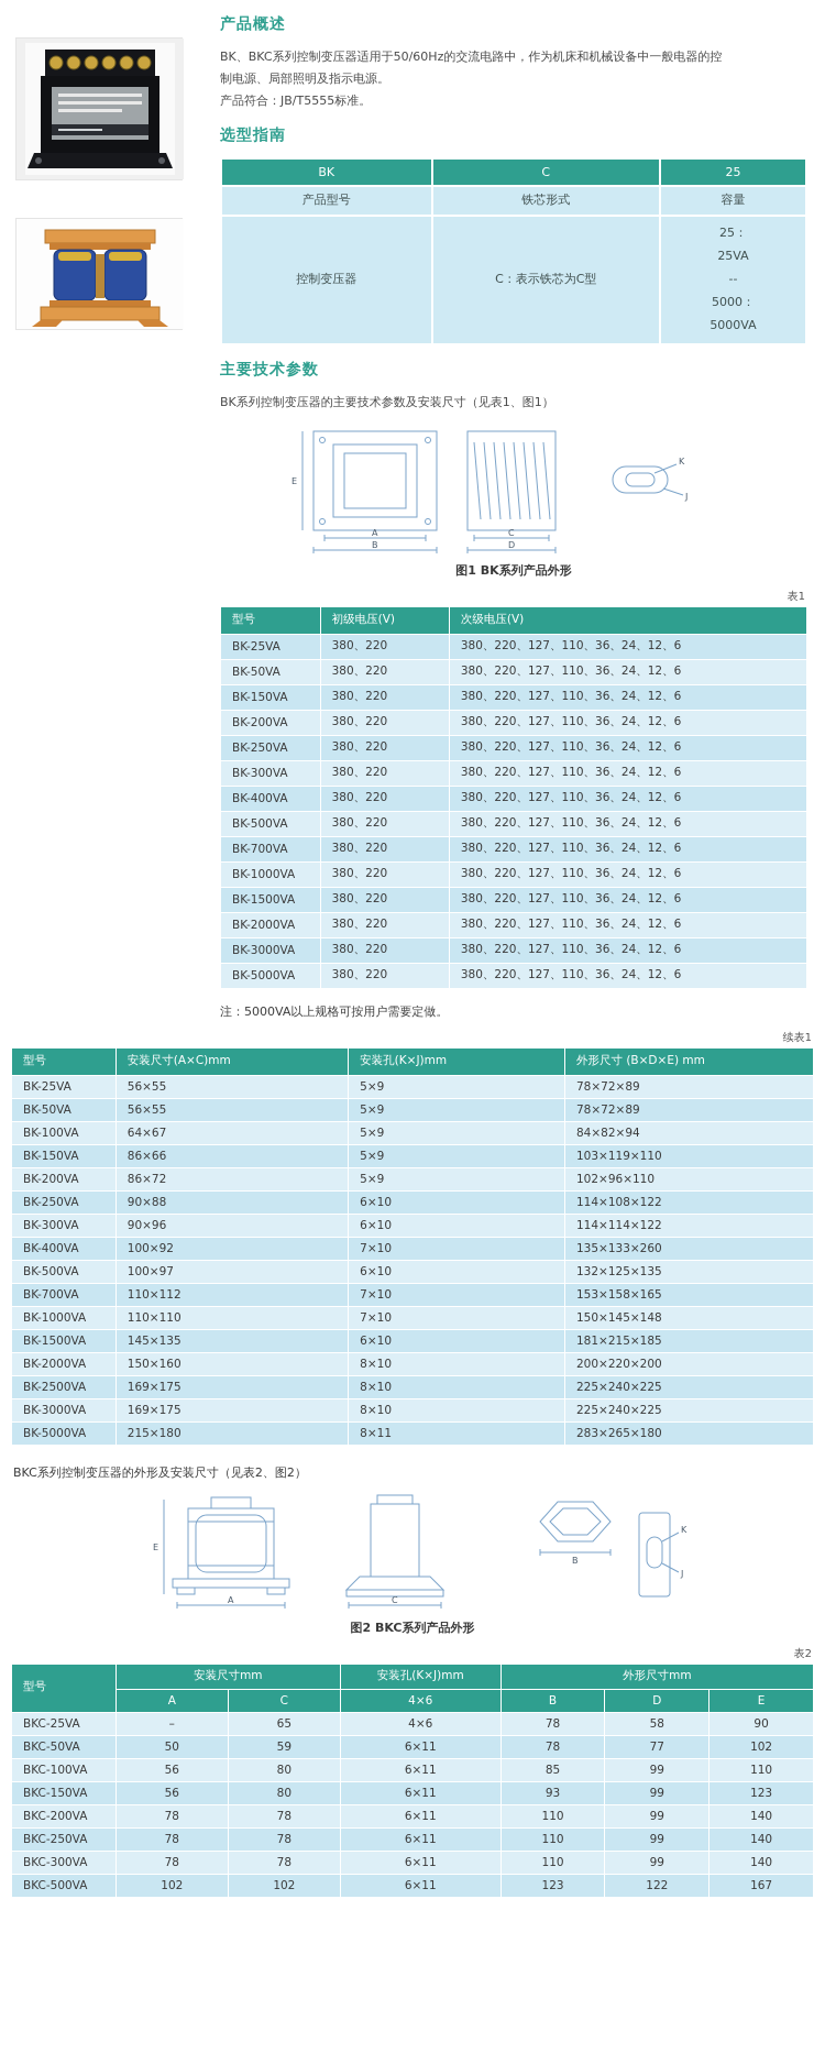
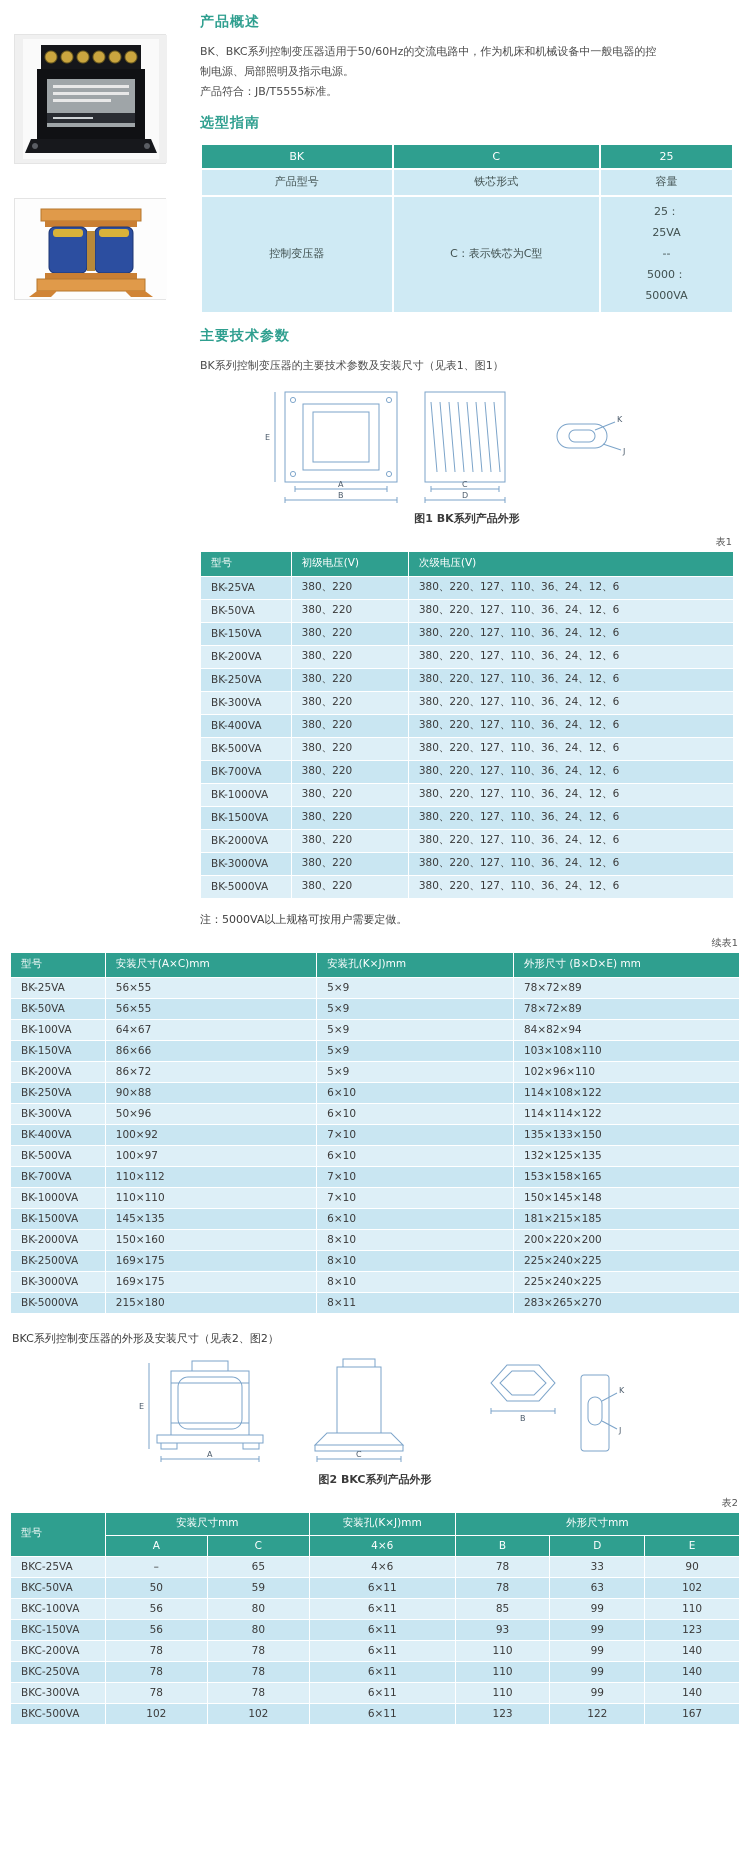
  产品概述
  BK、BKC系列控制变压器适用于50/60Hz的交流电路中，作为机床和机械设备中一般电器的控
  制电源、局部照明及指示电源。
  产品符合：JB/T5555标准。
  选型指南
  BK	C	25
  产品型号	铁芯形式	容量
  控制变压器	C：表示铁芯为C型	25：25VA--5000：5000VA
  主要技术参数
  BK系列控制变压器的主要技术参数及安装尺寸（见表1、图1）
  E
  A
  B
  C
  D
  K
  J
  图1 BK系列产品外形
  表1
  型号	初级电压(V)	次级电压(V)
  BK-25VA	380、220	380、220、127、110、36、24、12、6
  BK-50VA	380、220	380、220、127、110、36、24、12、6
  BK-150VA	380、220	380、220、127、110、36、24、12、6
  BK-200VA	380、220	380、220、127、110、36、24、12、6
  BK-250VA	380、220	380、220、127、110、36、24、12、6
  BK-300VA	380、220	380、220、127、110、36、24、12、6
  BK-400VA	380、220	380、220、127、110、36、24、12、6
  BK-500VA	380、220	380、220、127、110、36、24、12、6
  BK-700VA	380、220	380、220、127、110、36、24、12、6
  BK-1000VA	380、220	380、220、127、110、36、24、12、6
  BK-1500VA	380、220	380、220、127、110、36、24、12、6
  BK-2000VA	380、220	380、220、127、110、36、24、12、6
  BK-3000VA	380、220	380、220、127、110、36、24、12、6
  BK-5000VA	380、220	380、220、127、110、36、24、12、6
  注：5000VA以上规格可按用户需要定做。
  续表1
  型号	安装尺寸(A×C)mm	安装孔(K×J)mm	外形尺寸 (B×D×E) mm
  BK-25VA	56×55	5×9	78×72×89
  BK-50VA	56×55	5×9	78×72×89
  BK-100VA	64×67	5×9	84×82×94
- BK-150VA	86×66	5×9	103×119×110
+ BK-150VA	86×66	5×9	103×108×110
  BK-200VA	86×72	5×9	102×96×110
  BK-250VA	90×88	6×10	114×108×122
- BK-300VA	90×96	6×10	114×114×122
+ BK-300VA	50×96	6×10	114×114×122
- BK-400VA	100×92	7×10	135×133×260
+ BK-400VA	100×92	7×10	135×133×150
  BK-500VA	100×97	6×10	132×125×135
  BK-700VA	110×112	7×10	153×158×165
  BK-1000VA	110×110	7×10	150×145×148
  BK-1500VA	145×135	6×10	181×215×185
  BK-2000VA	150×160	8×10	200×220×200
  BK-2500VA	169×175	8×10	225×240×225
  BK-3000VA	169×175	8×10	225×240×225
- BK-5000VA	215×180	8×11	283×265×180
+ BK-5000VA	215×180	8×11	283×265×270
  BKC系列控制变压器的外形及安装尺寸（见表2、图2）
  E
  A
  C
  B
  K
  J
  图2 BKC系列产品外形
  表2
  型号	安装尺寸mm	安装孔(K×J)mm	外形尺寸mm
  A	C	4×6	B	D	E
- BKC-25VA	–	65	4×6	78	58	90
+ BKC-25VA	–	65	4×6	78	33	90
- BKC-50VA	50	59	6×11	78	77	102
+ BKC-50VA	50	59	6×11	78	63	102
  BKC-100VA	56	80	6×11	85	99	110
  BKC-150VA	56	80	6×11	93	99	123
  BKC-200VA	78	78	6×11	110	99	140
  BKC-250VA	78	78	6×11	110	99	140
  BKC-300VA	78	78	6×11	110	99	140
  BKC-500VA	102	102	6×11	123	122	167
